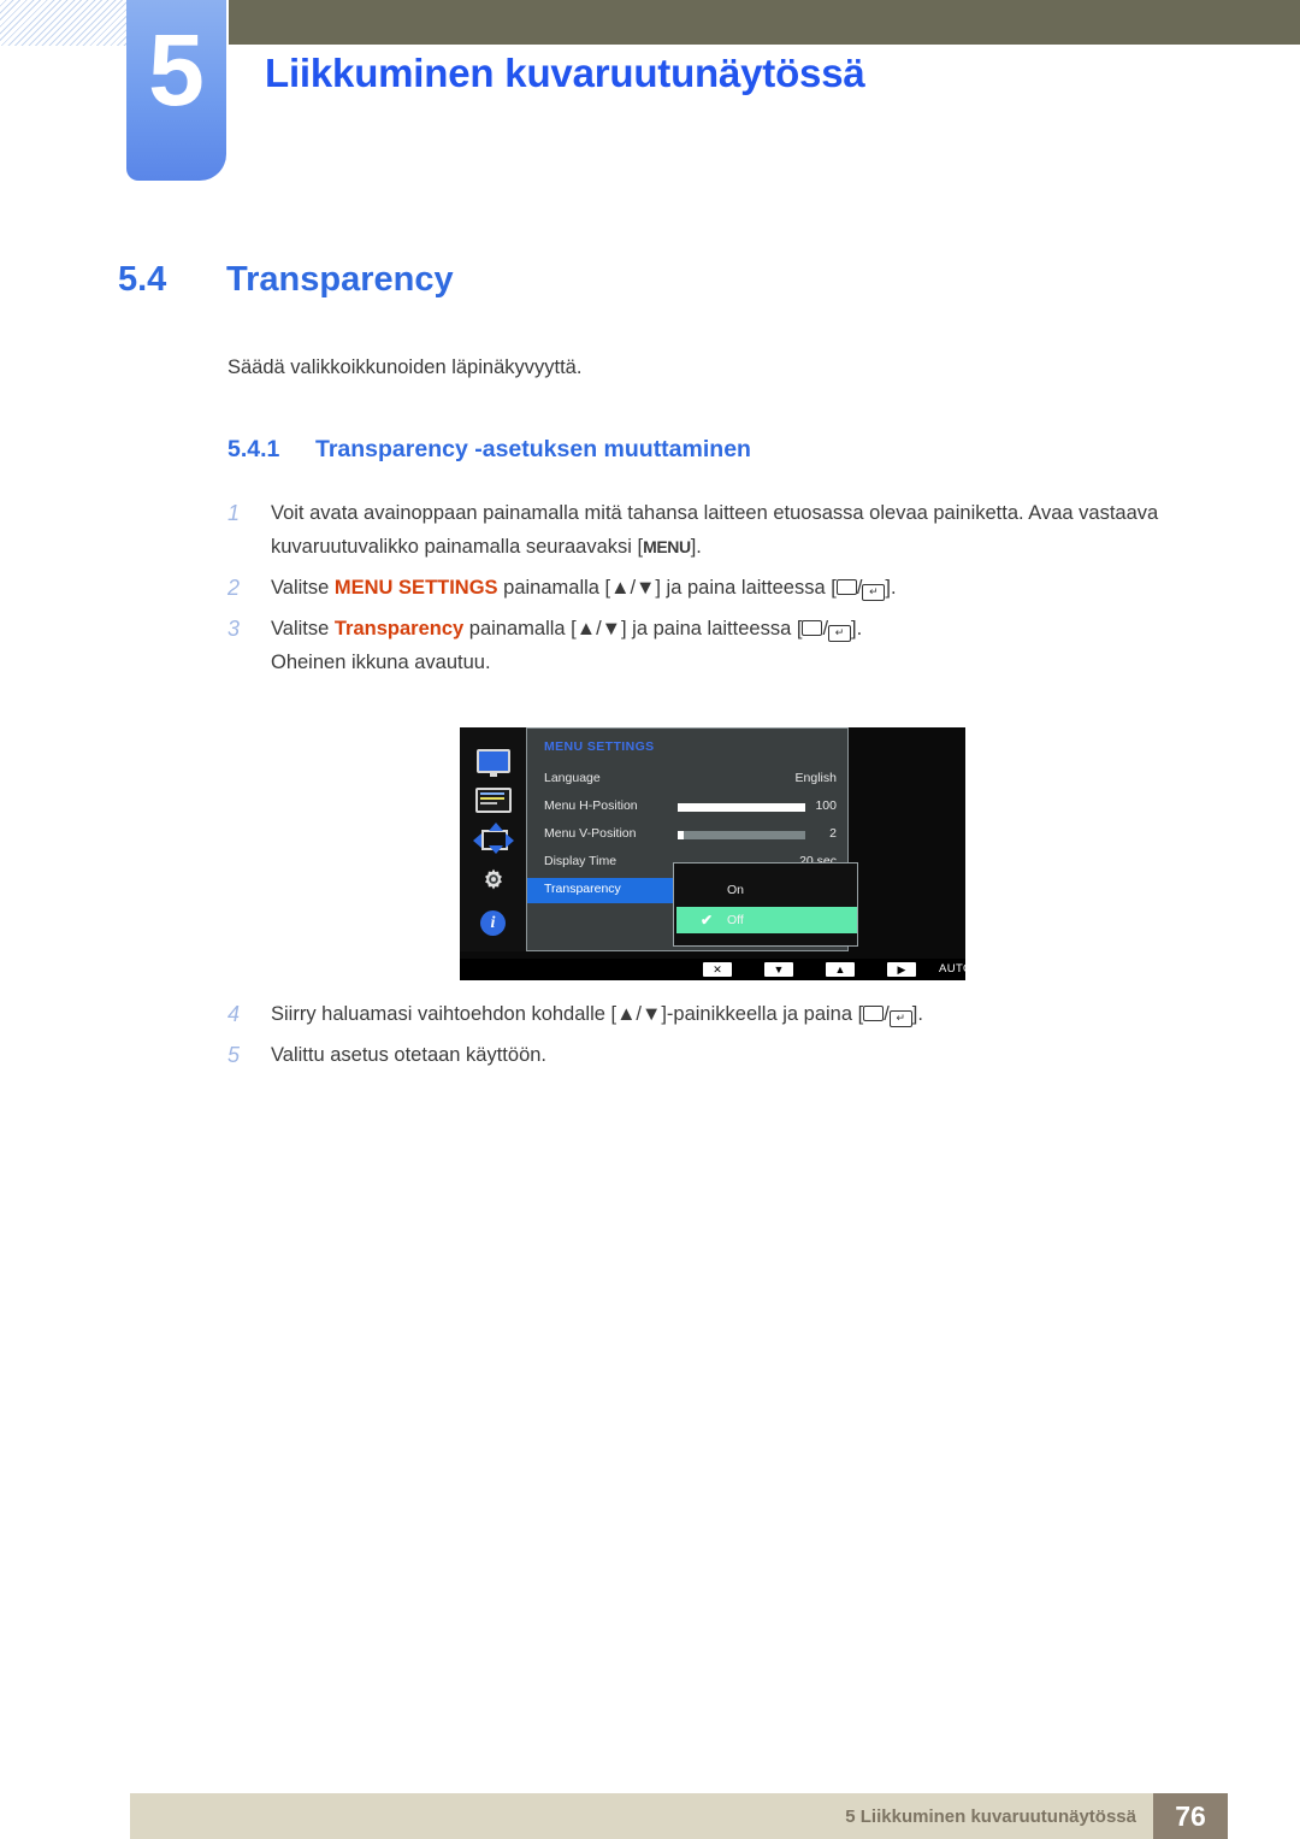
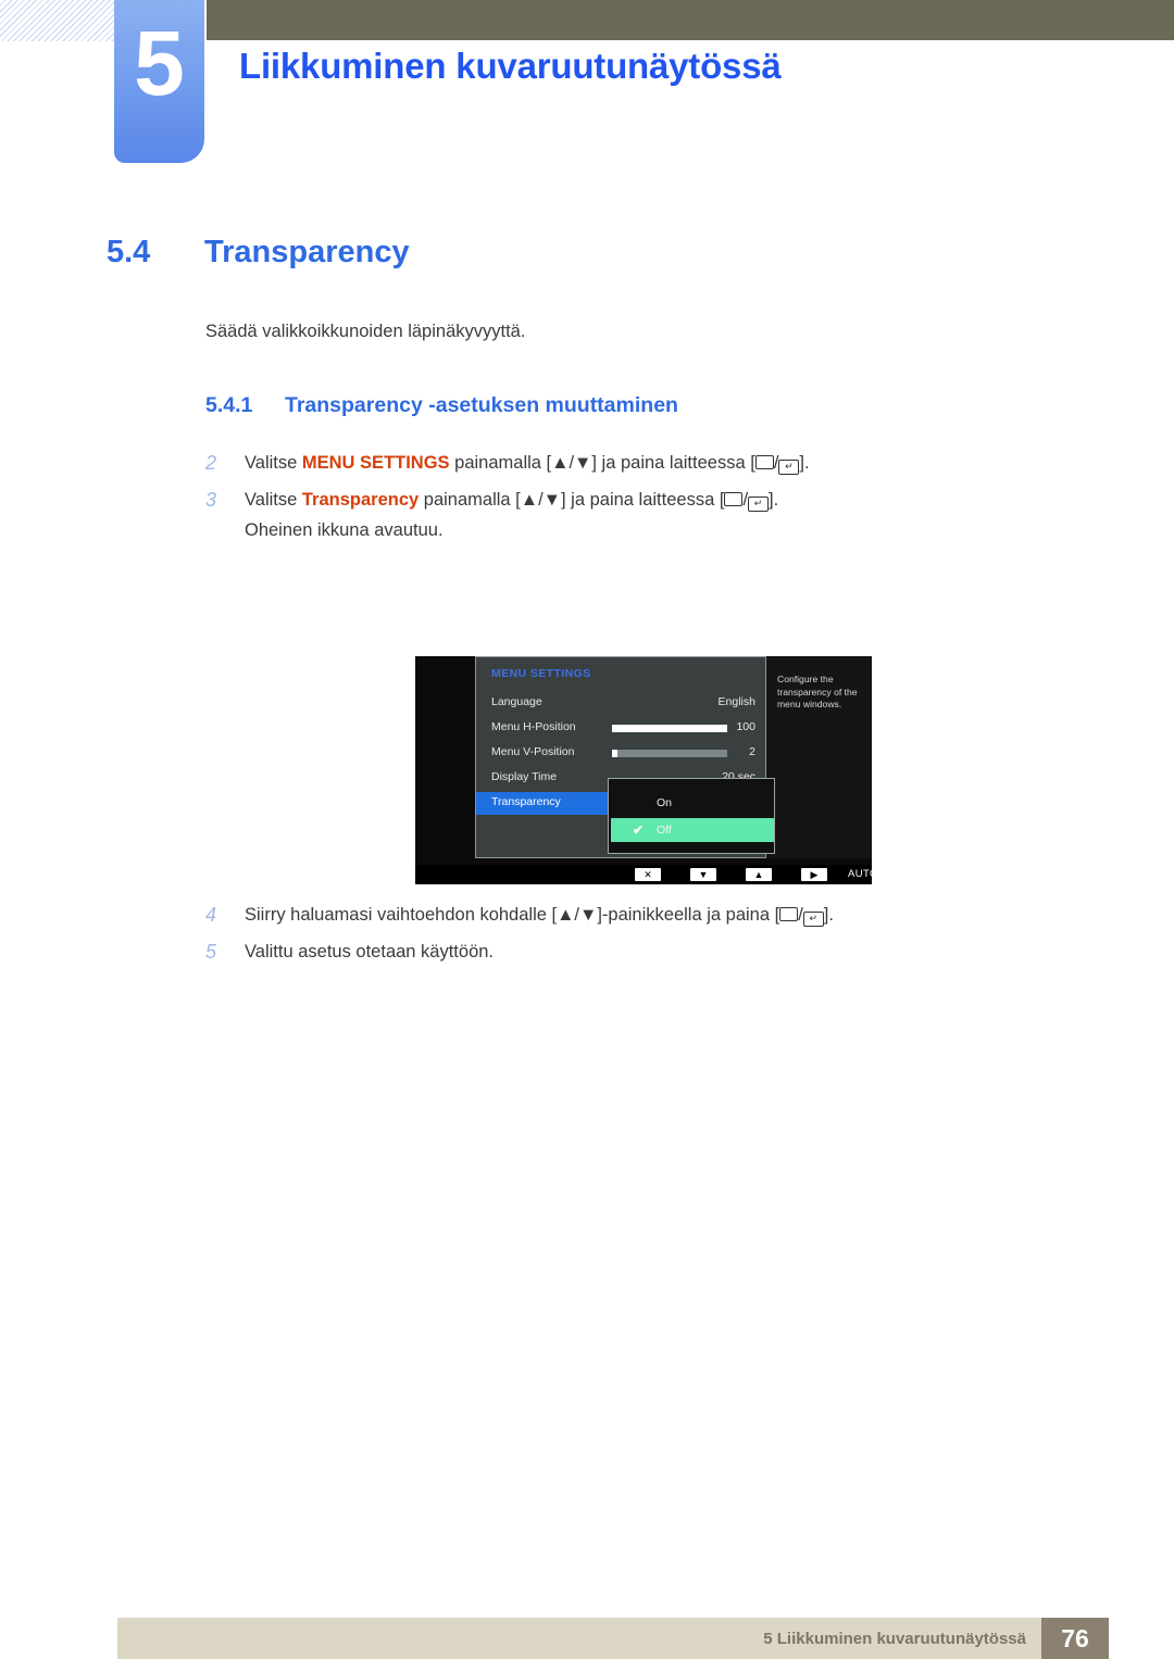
  5
  Liikkuminen kuvaruutunäytössä
  5.4 Transparency
  Säädä valikkoikkunoiden läpinäkyvyyttä.
  5.4.1 Transparency -asetuksen muuttaminen
- 1
- Voit avata avainoppaan painamalla mitä tahansa laitteen etuosassa olevaa painiketta. Avaa vastaava kuvaruutuvalikko painamalla seuraavaksi [MENU].
  2
  Valitse MENU SETTINGS painamalla [▲/▼] ja paina laitteessa [ / ↵ ].
  3
  Valitse Transparency painamalla [▲/▼] ja paina laitteessa [ / ↵ ].
  Oheinen ikkuna avautuu.
- i
  MENU SETTINGS
  Language
  English
  Menu H-Position
  100
  Menu V-Position
  2
  Display Time
  20 sec
  Transparency
  On
  ✔
  Off
+ Configure the transparency of the menu windows.
  ✕
  ▼
  ▲
  ▶
  AUTO
  4
  Siirry haluamasi vaihtoehdon kohdalle [▲/▼]-painikkeella ja paina [ / ↵ ].
  5
  Valittu asetus otetaan käyttöön.
  5 Liikkuminen kuvaruutunäytössä
  76
